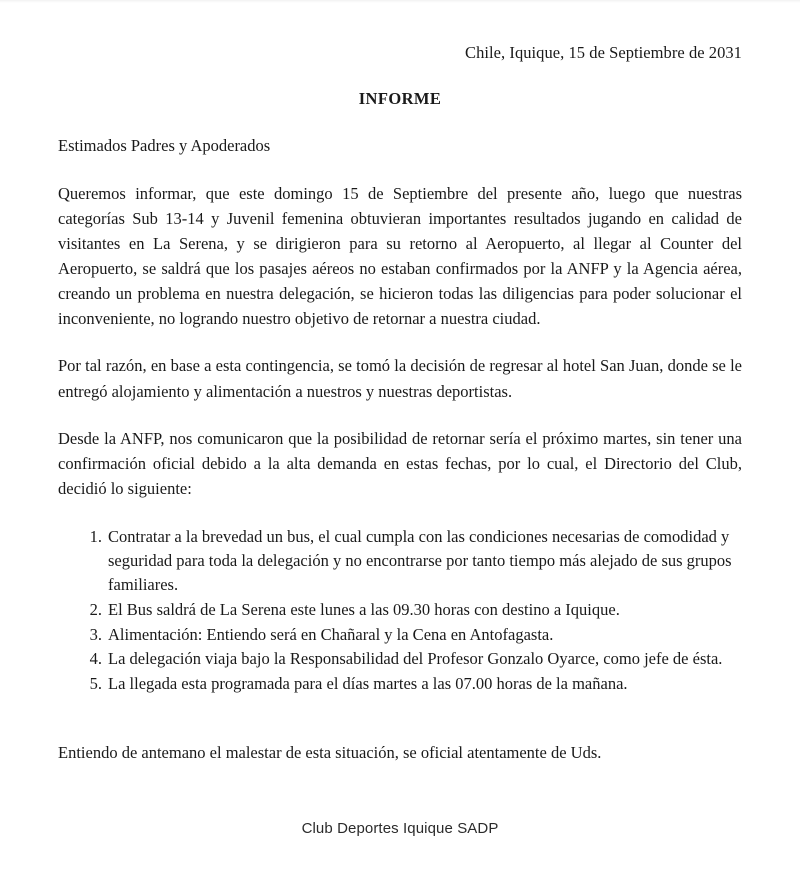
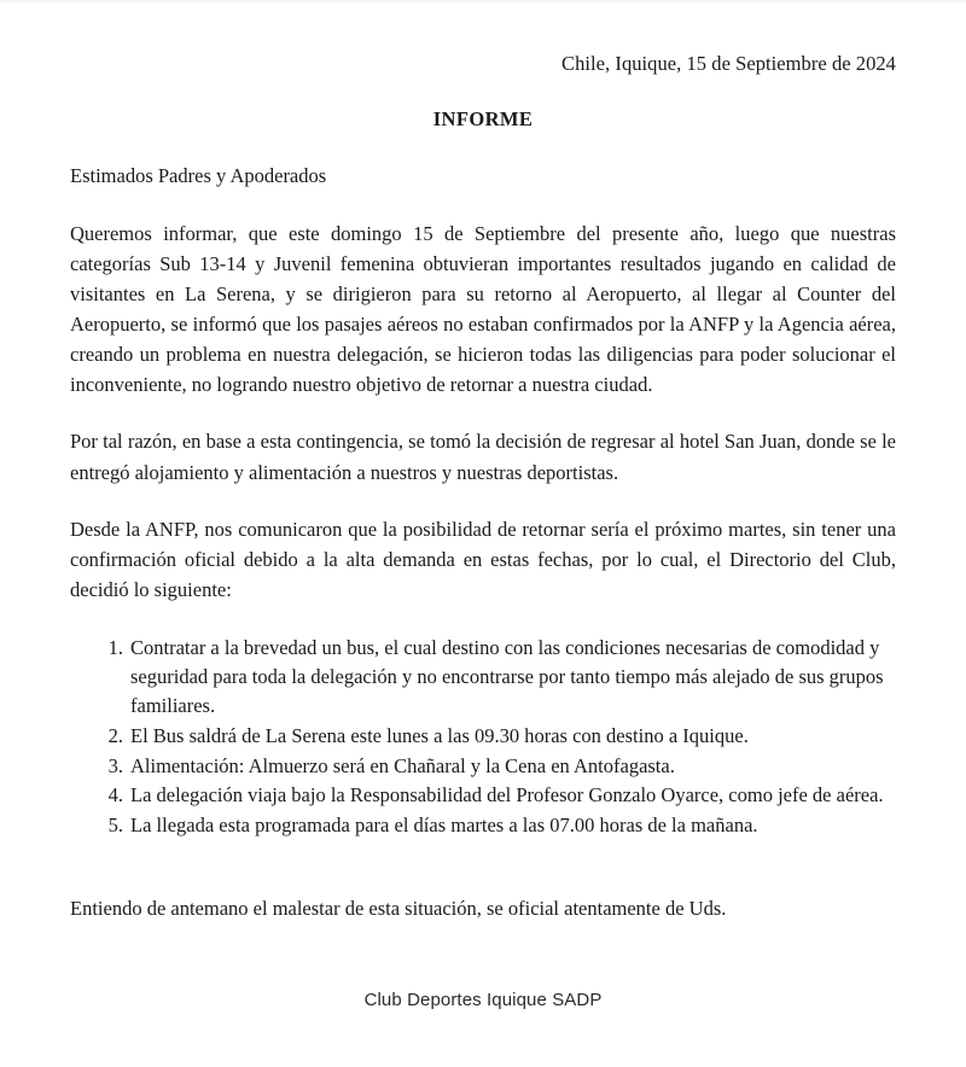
- Chile, Iquique, 15 de Septiembre de 2031
+ Chile, Iquique, 15 de Septiembre de 2024
  INFORME
  Estimados Padres y Apoderados
- Queremos informar, que este domingo 15 de Septiembre del presente año, luego que nuestras categorías Sub 13-14 y Juvenil femenina obtuvieran importantes resultados jugando en calidad de visitantes en La Serena, y se dirigieron para su retorno al Aeropuerto, al llegar al Counter del Aeropuerto, se saldrá que los pasajes aéreos no estaban confirmados por la ANFP y la Agencia aérea, creando un problema en nuestra delegación, se hicieron todas las diligencias para poder solucionar el inconveniente, no logrando nuestro objetivo de retornar a nuestra ciudad.
+ Queremos informar, que este domingo 15 de Septiembre del presente año, luego que nuestras categorías Sub 13-14 y Juvenil femenina obtuvieran importantes resultados jugando en calidad de visitantes en La Serena, y se dirigieron para su retorno al Aeropuerto, al llegar al Counter del Aeropuerto, se informó que los pasajes aéreos no estaban confirmados por la ANFP y la Agencia aérea, creando un problema en nuestra delegación, se hicieron todas las diligencias para poder solucionar el inconveniente, no logrando nuestro objetivo de retornar a nuestra ciudad.
  Por tal razón, en base a esta contingencia, se tomó la decisión de regresar al hotel San Juan, donde se le entregó alojamiento y alimentación a nuestros y nuestras deportistas.
  Desde la ANFP, nos comunicaron que la posibilidad de retornar sería el próximo martes, sin tener una confirmación oficial debido a la alta demanda en estas fechas, por lo cual, el Directorio del Club, decidió lo siguiente:
  1.
- Contratar a la brevedad un bus, el cual cumpla con las condiciones necesarias de comodidad y seguridad para toda la delegación y no encontrarse por tanto tiempo más alejado de sus grupos familiares.
+ Contratar a la brevedad un bus, el cual destino con las condiciones necesarias de comodidad y seguridad para toda la delegación y no encontrarse por tanto tiempo más alejado de sus grupos familiares.
  2.
  El Bus saldrá de La Serena este lunes a las 09.30 horas con destino a Iquique.
  3.
- Alimentación: Entiendo será en Chañaral y la Cena en Antofagasta.
+ Alimentación: Almuerzo será en Chañaral y la Cena en Antofagasta.
  4.
- La delegación viaja bajo la Responsabilidad del Profesor Gonzalo Oyarce, como jefe de ésta.
+ La delegación viaja bajo la Responsabilidad del Profesor Gonzalo Oyarce, como jefe de aérea.
  5.
  La llegada esta programada para el días martes a las 07.00 horas de la mañana.
  Entiendo de antemano el malestar de esta situación, se oficial atentamente de Uds.
  Club Deportes Iquique SADP
